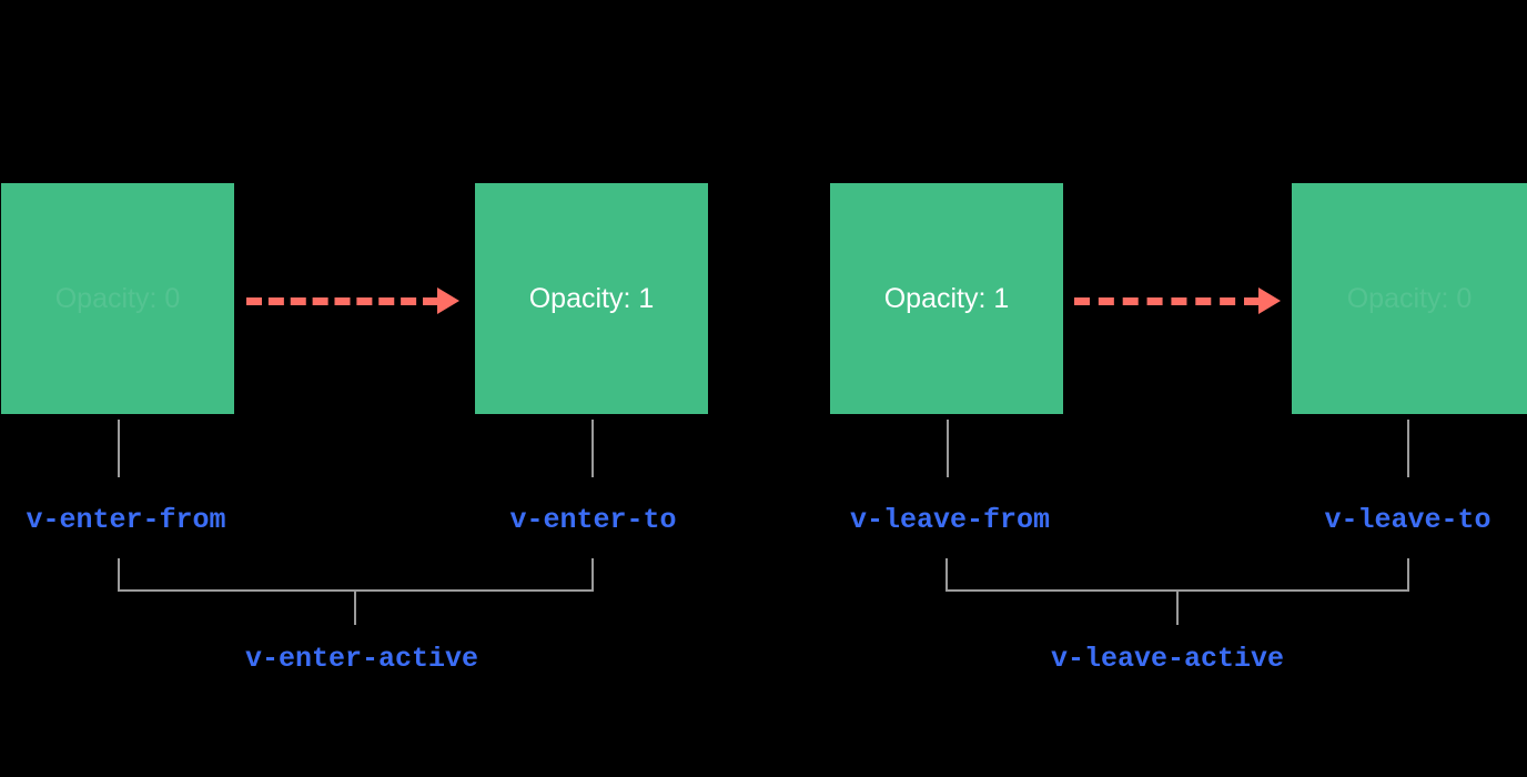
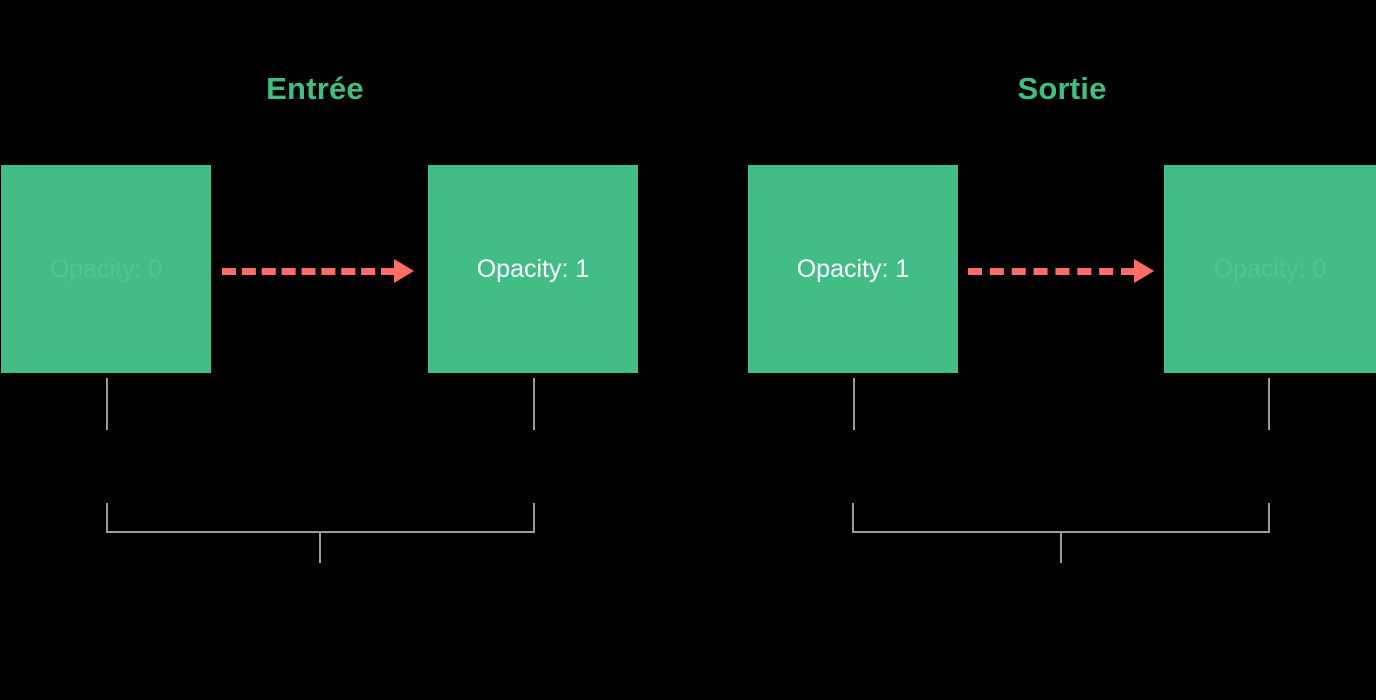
+ Entrée
+ Sortie
  Opacity: 1
  Opacity: 1
- v-enter-from
- v-enter-to
- v-leave-from
- v-leave-to
- v-enter-active
- v-leave-active
